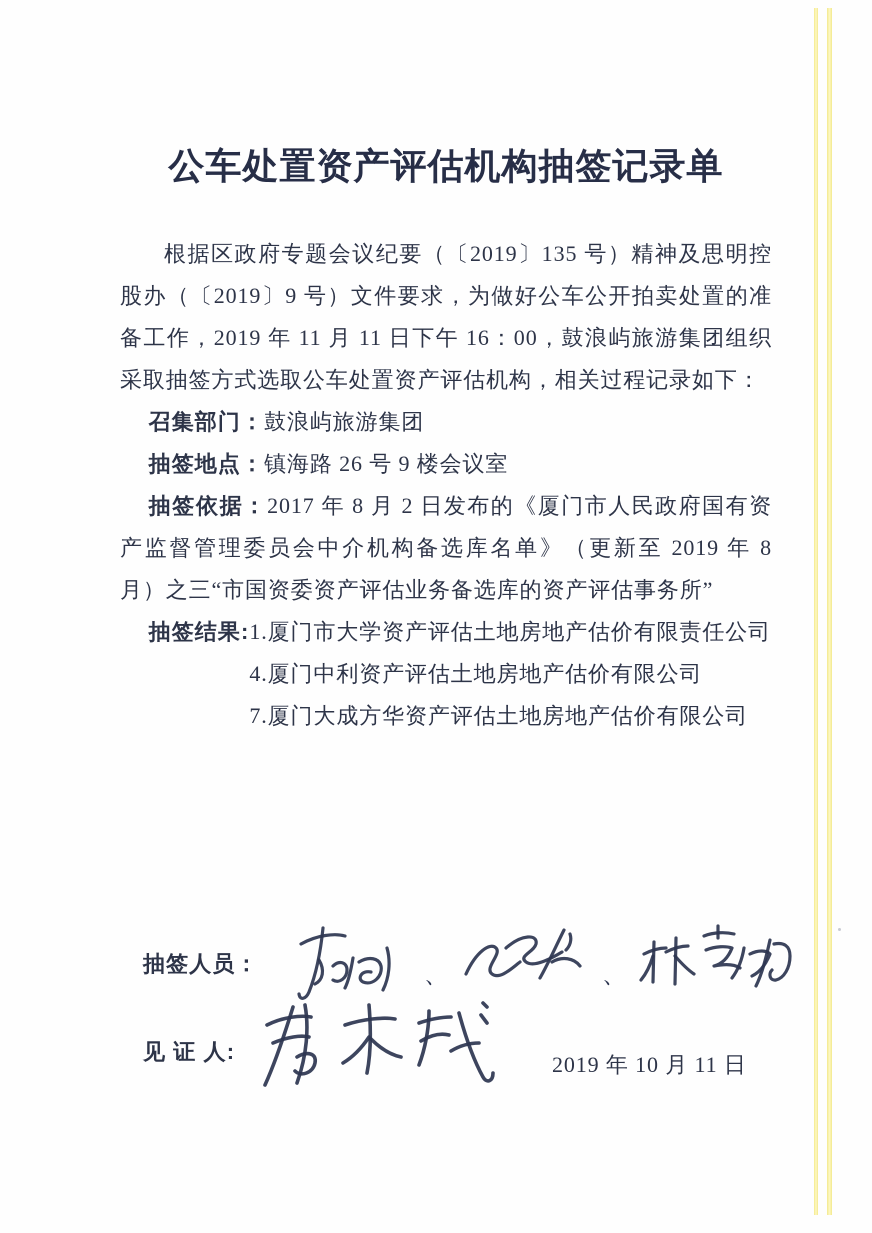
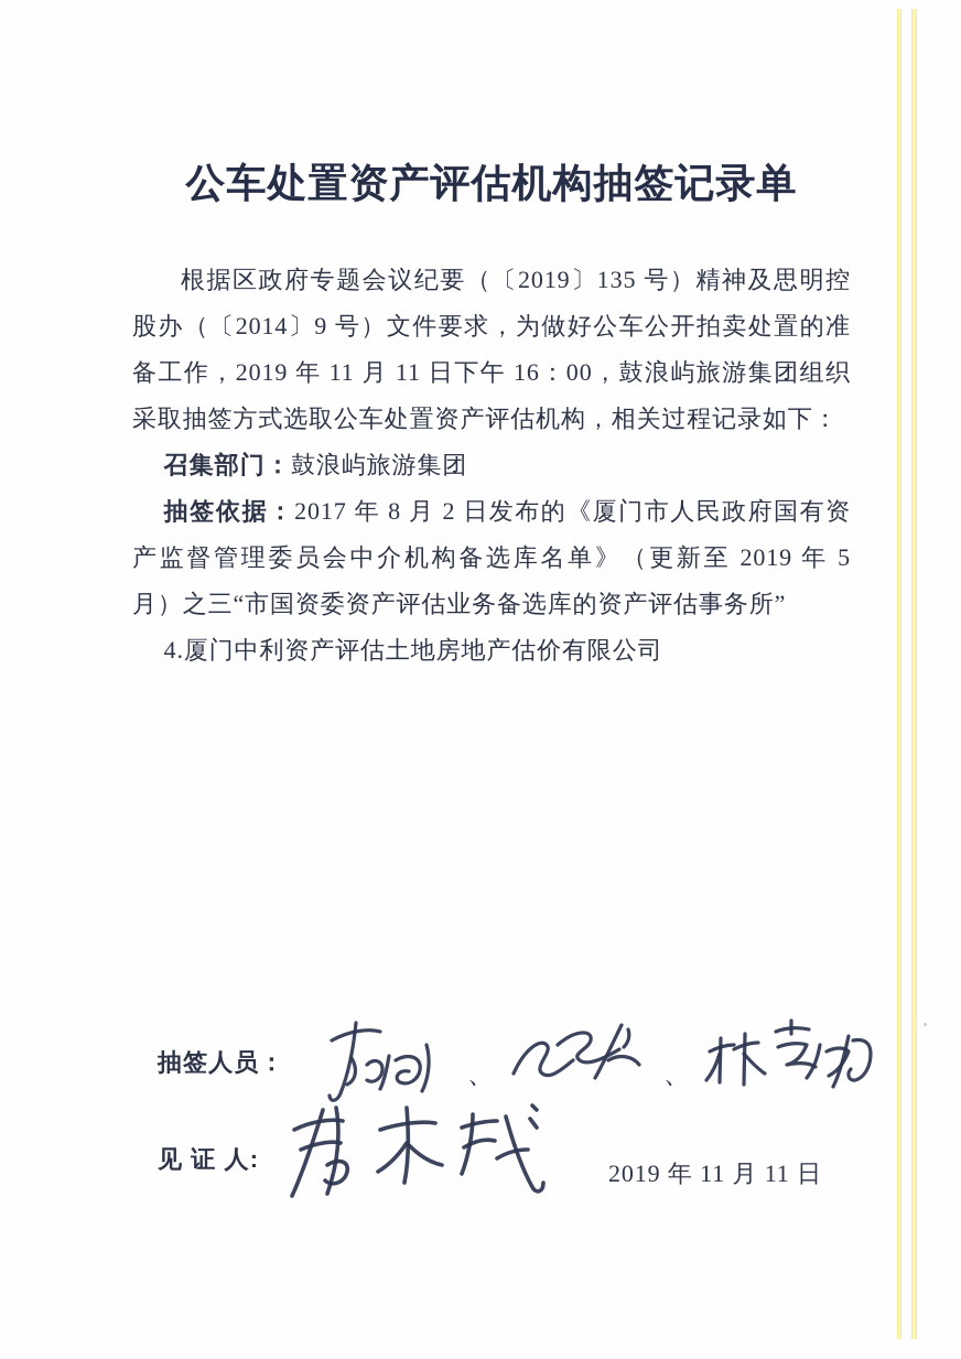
  公车处置资产评估机构抽签记录单
- 根据区政府专题会议纪要（〔2019〕135 号）精神及思明控股办（〔2019〕9 号）文件要求，为做好公车公开拍卖处置的准备工作，2019 年 11 月 11 日下午 16：00，鼓浪屿旅游集团组织采取抽签方式选取公车处置资产评估机构，相关过程记录如下：
+ 根据区政府专题会议纪要（〔2019〕135 号）精神及思明控股办（〔2014〕9 号）文件要求，为做好公车公开拍卖处置的准备工作，2019 年 11 月 11 日下午 16：00，鼓浪屿旅游集团组织采取抽签方式选取公车处置资产评估机构，相关过程记录如下：
  召集部门：鼓浪屿旅游集团
- 抽签地点：镇海路 26 号 9 楼会议室
- 抽签依据：2017 年 8 月 2 日发布的《厦门市人民政府国有资产监督管理委员会中介机构备选库名单》（更新至 2019 年 8 月）之三“市国资委资产评估业务备选库的资产评估事务所”
+ 抽签依据：2017 年 8 月 2 日发布的《厦门市人民政府国有资产监督管理委员会中介机构备选库名单》（更新至 2019 年 5 月）之三“市国资委资产评估业务备选库的资产评估事务所”
- 抽签结果:
- 1.厦门市大学资产评估土地房地产估价有限责任公司
  4.厦门中利资产评估土地房地产估价有限公司
- 7.厦门大成方华资产评估土地房地产估价有限公司
  抽签人员：
  、
  、
  见 证 人:
- 2019 年 10 月 11 日
+ 2019 年 11 月 11 日
